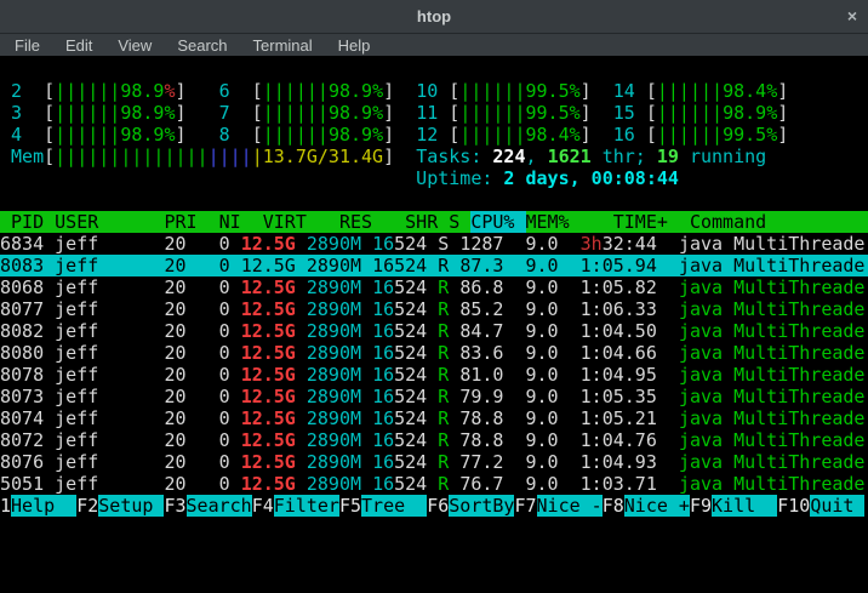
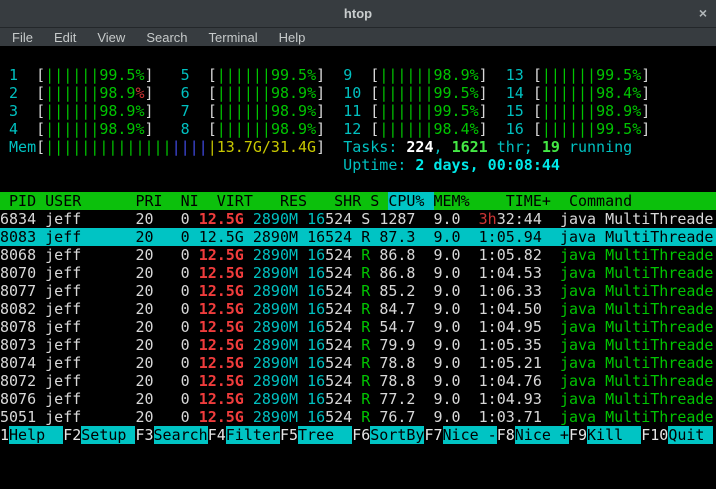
  htop
  ×
  File
  Edit
  View
  Search
  Terminal
  Help
+ 1 [||||||99.5%] 5 [||||||99.5%] 9 [||||||98.9%] 13 [||||||99.5%]
  2 [||||||98.9%] 6 [||||||98.9%] 10 [||||||99.5%] 14 [||||||98.4%]
  3 [||||||98.9%] 7 [||||||98.9%] 11 [||||||99.5%] 15 [||||||98.9%]
  4 [||||||98.9%] 8 [||||||98.9%] 12 [||||||98.4%] 16 [||||||99.5%]
  Mem[|||||||||||||||||||13.7G/31.4G] Tasks: 224, 1621 thr; 19 running
  Uptime: 2 days, 00:08:44
  PID USER PRI NI VIRT RES SHR S CPU% MEM% TIME+ Command
  6834 jeff 20 0 12.5G 2890M 16524 S 1287 9.0 3h32:44 java MultiThreade
  8083 jeff 20 0 12.5G 2890M 16524 R 87.3 9.0 1:05.94 java MultiThreade
  8068 jeff 20 0 12.5G 2890M 16524 R 86.8 9.0 1:05.82 java MultiThreade
+ 8070 jeff 20 0 12.5G 2890M 16524 R 86.8 9.0 1:04.53 java MultiThreade
  8077 jeff 20 0 12.5G 2890M 16524 R 85.2 9.0 1:06.33 java MultiThreade
  8082 jeff 20 0 12.5G 2890M 16524 R 84.7 9.0 1:04.50 java MultiThreade
- 8080 jeff 20 0 12.5G 2890M 16524 R 83.6 9.0 1:04.66 java MultiThreade
- 8078 jeff 20 0 12.5G 2890M 16524 R 81.0 9.0 1:04.95 java MultiThreade
+ 8078 jeff 20 0 12.5G 2890M 16524 R 54.7 9.0 1:04.95 java MultiThreade
  8073 jeff 20 0 12.5G 2890M 16524 R 79.9 9.0 1:05.35 java MultiThreade
  8074 jeff 20 0 12.5G 2890M 16524 R 78.8 9.0 1:05.21 java MultiThreade
  8072 jeff 20 0 12.5G 2890M 16524 R 78.8 9.0 1:04.76 java MultiThreade
  8076 jeff 20 0 12.5G 2890M 16524 R 77.2 9.0 1:04.93 java MultiThreade
  5051 jeff 20 0 12.5G 2890M 16524 R 76.7 9.0 1:03.71 java MultiThreade
  1Help F2Setup F3SearchF4FilterF5Tree F6SortByF7Nice -F8Nice +F9Kill F10Quit
